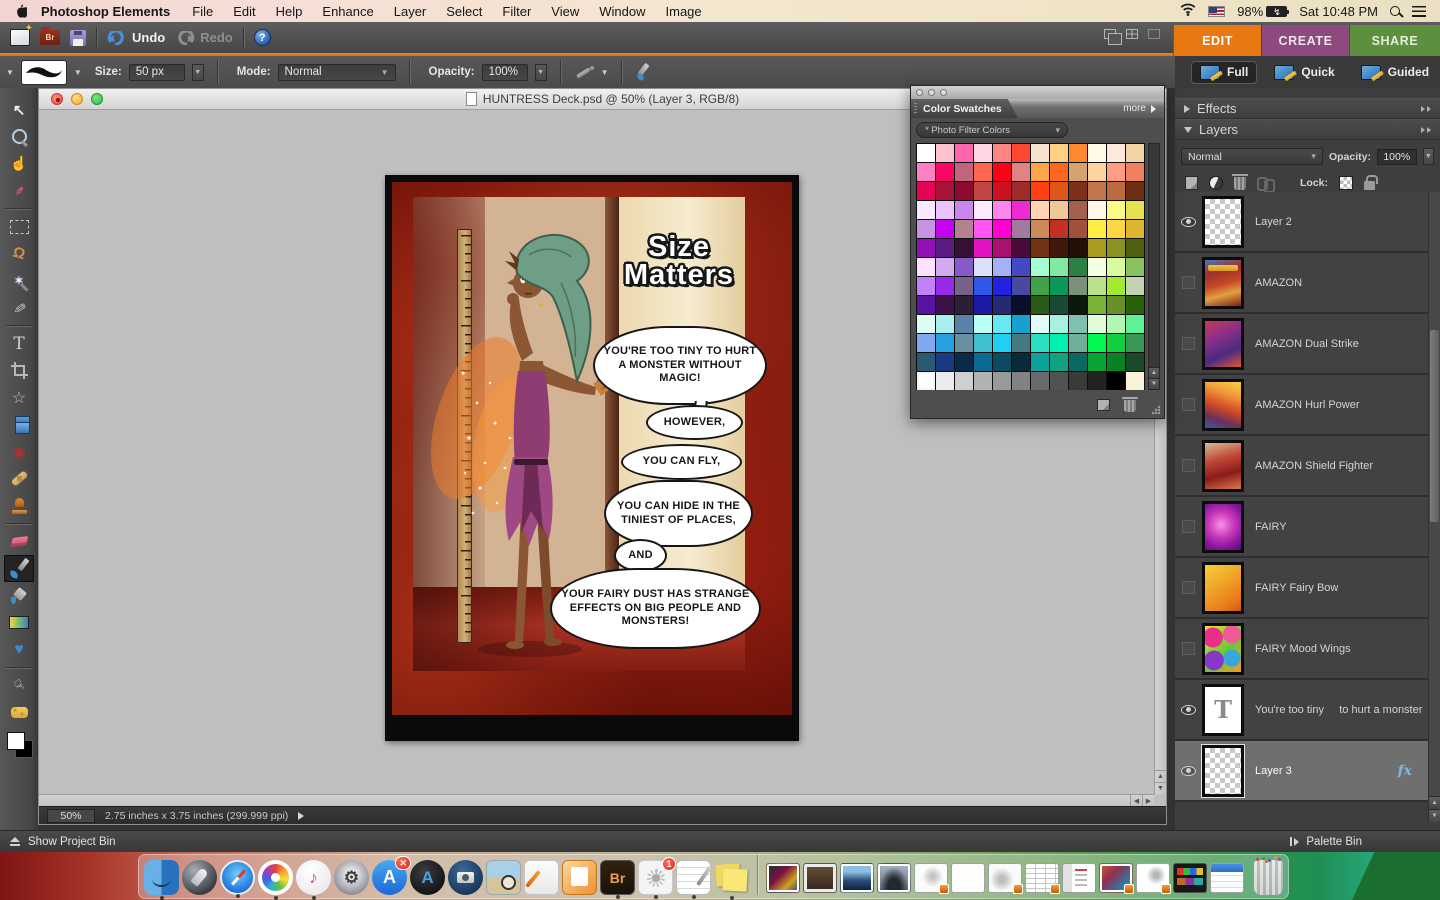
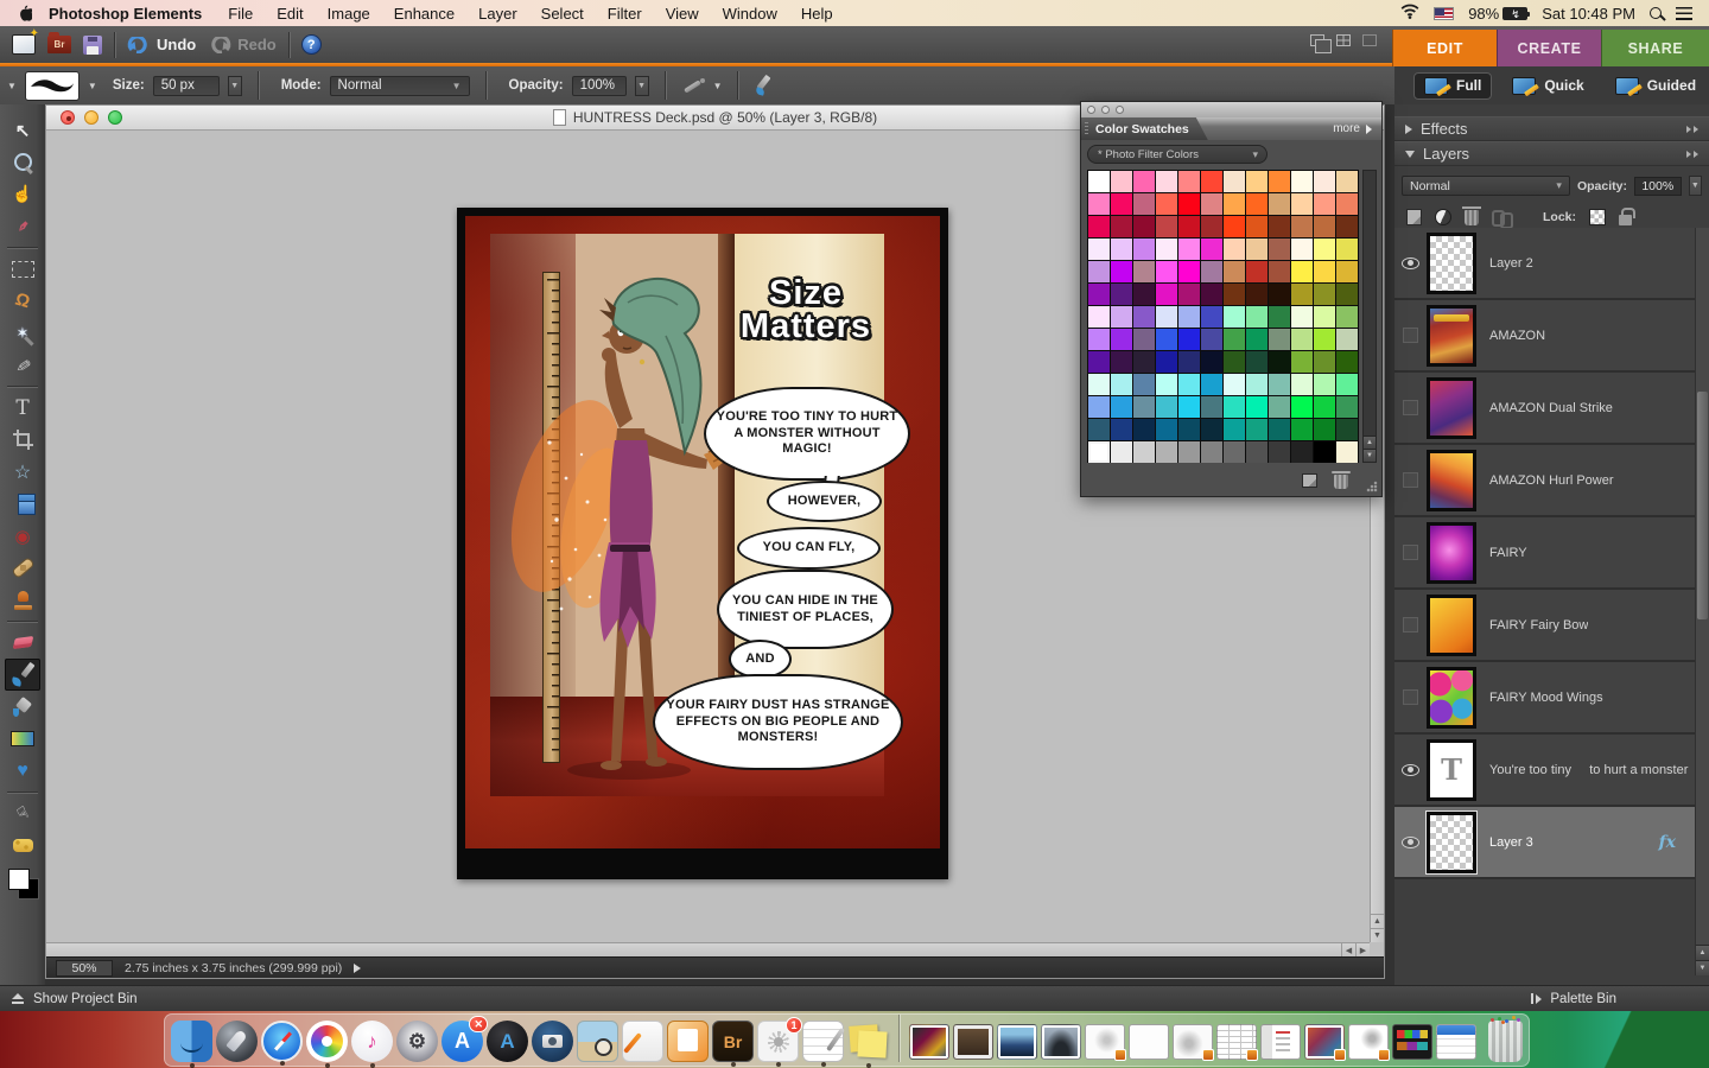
  Photoshop Elements
  File
  Edit
- Help
+ Image
  Enhance
  Layer
  Select
  Filter
  View
  Window
- Image
+ Help
  98%
  ↯
  Sat 10:48 PM
  Br
  Undo
  Redo
  ?
  EDIT
  CREATE
  SHARE
  ▼
  ▼
  Size:
  50 px
  Mode:
  Normal
  ▼
  Opacity:
  100%
  ▼
  Full
  Quick
  Guided
  HUNTRESS Deck.psd @ 50% (Layer 3, RGB/8)
  Size
  Matters
  YOU'RE TOO TINY TO HURT A MONSTER WITHOUT MAGIC!
  HOWEVER,
  YOU CAN FLY,
  YOU CAN HIDE IN THE TINIEST OF PLACES,
  AND
  YOUR FAIRY DUST HAS STRANGE EFFECTS ON BIG PEOPLE AND MONSTERS!
  50%
  2.75 inches x 3.75 inches (299.999 ppi)
  Color Swatches
  more
  * Photo Filter Colors
  Effects
  Layers
  Normal
  Opacity:
  100%
  Lock:
  Layer 2
  AMAZON
  AMAZON Dual Strike
  AMAZON Hurl Power
- AMAZON Shield Fighter
  FAIRY
  FAIRY Fairy Bow
  FAIRY Mood Wings
  T
  You're too tiny to hurt a monster
  Layer 3
  fx
  Show Project Bin
  Palette Bin
  ♪
  ⚙
  A
  ✕
  A
  Br
  1
